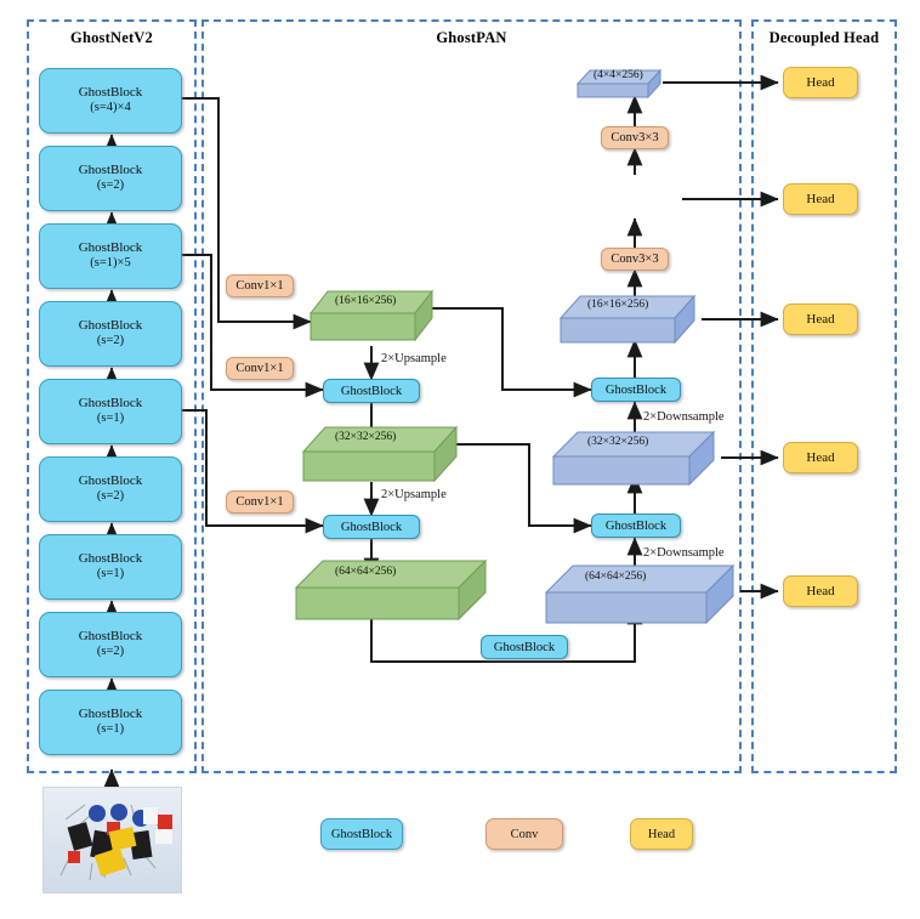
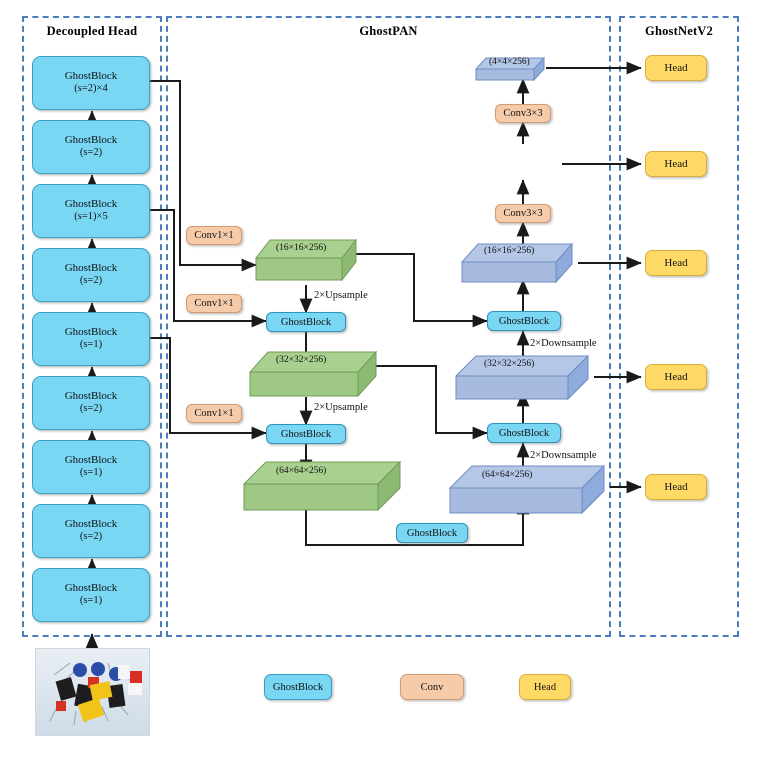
- GhostNetV2
+ Decoupled Head
  GhostPAN
- Decoupled Head
+ GhostNetV2
  GhostBlock
- (s=4)×4
+ (s=2)×4
  GhostBlock
  (s=2)
  GhostBlock
  (s=1)×5
  GhostBlock
  (s=2)
  GhostBlock
  (s=1)
  GhostBlock
  (s=2)
  GhostBlock
  (s=1)
  GhostBlock
  (s=2)
  GhostBlock
  (s=1)
  Conv1×1
  Conv1×1
  Conv1×1
  (16×16×256)
  (32×32×256)
  (64×64×256)
  GhostBlock
  GhostBlock
  2×Upsample
  2×Upsample
  GhostBlock
  (4×4×256)
  (16×16×256)
  (32×32×256)
  (64×64×256)
  GhostBlock
  GhostBlock
  2×Downsample
  2×Downsample
  Conv3×3
  Conv3×3
  Head
  Head
  Head
  Head
  Head
  GhostBlock
  Conv
  Head
